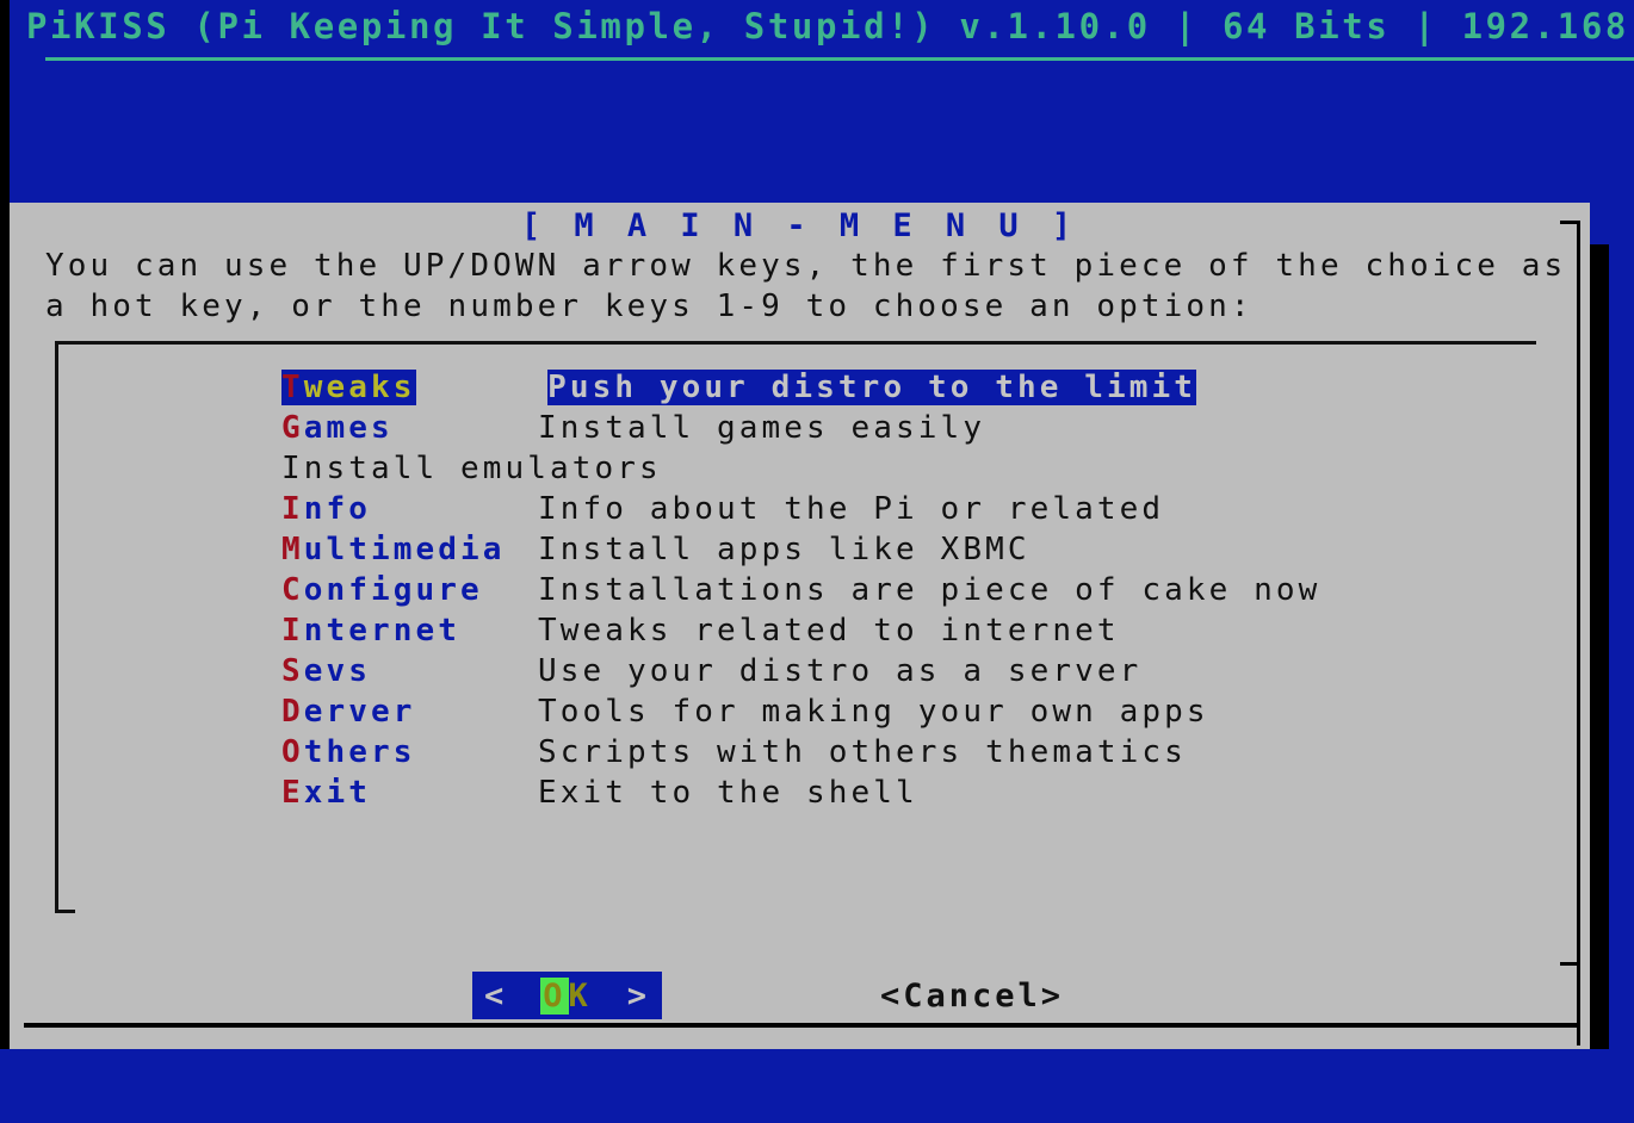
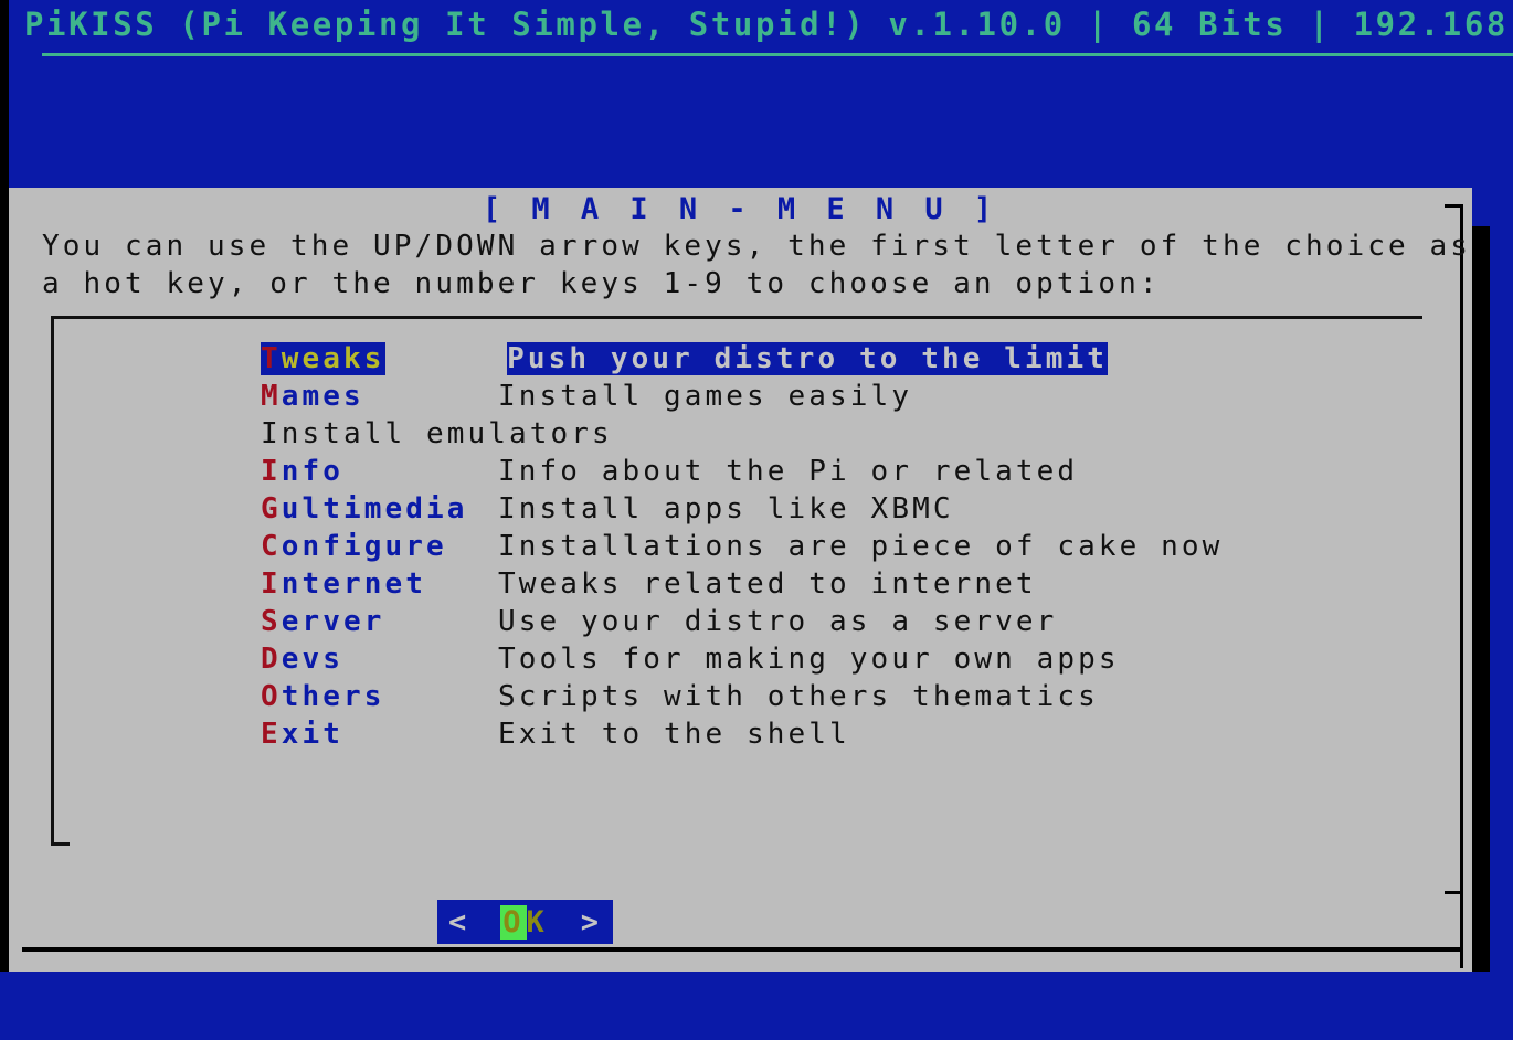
  PiKISS (Pi Keeping It Simple, Stupid!) v.1.10.0 | 64 Bits | 192.168
  [ M A I N - M E N U ]
- You can use the UP/DOWN arrow keys, the first piece of the choice as a hot key, or the number keys 1-9 to choose an option:
+ You can use the UP/DOWN arrow keys, the first letter of the choice as a hot key, or the number keys 1-9 to choose an option:
  Tweaks
  Push your distro to the limit
- Games
+ Mames
  Install games easily
  Install emulators
  Info
  Info about the Pi or related
- Multimedia
+ Gultimedia
  Install apps like XBMC
  Configure
  Installations are piece of cake now
  Internet
  Tweaks related to internet
- Sevs
+ Server
  Use your distro as a server
- Derver
+ Devs
  Tools for making your own apps
  Others
  Scripts with others thematics
  Exit
  Exit to the shell
  <
  O
  K
  >
- <Cancel>
